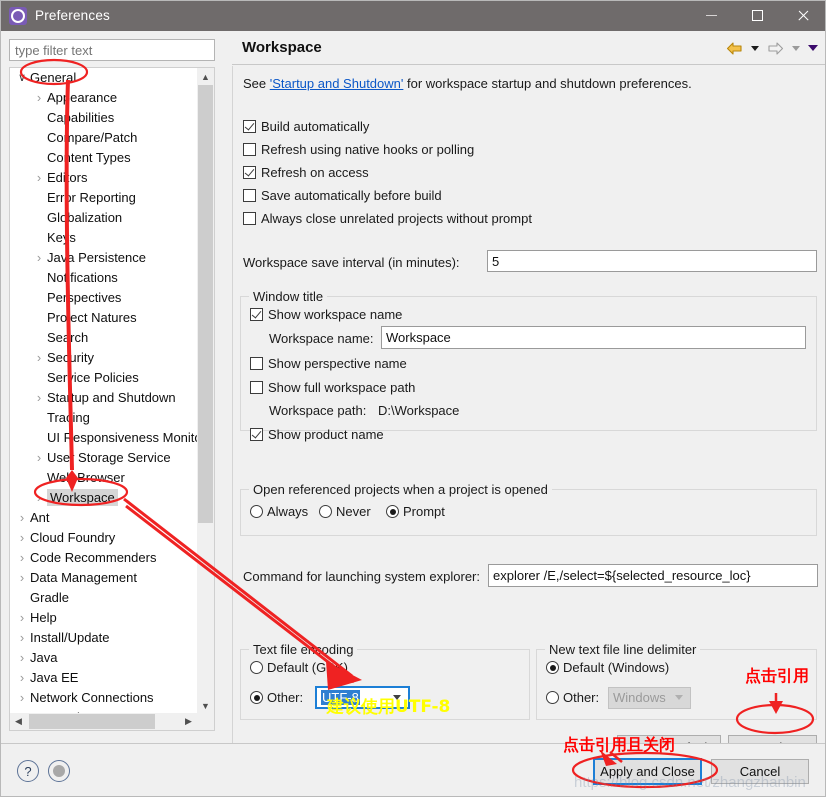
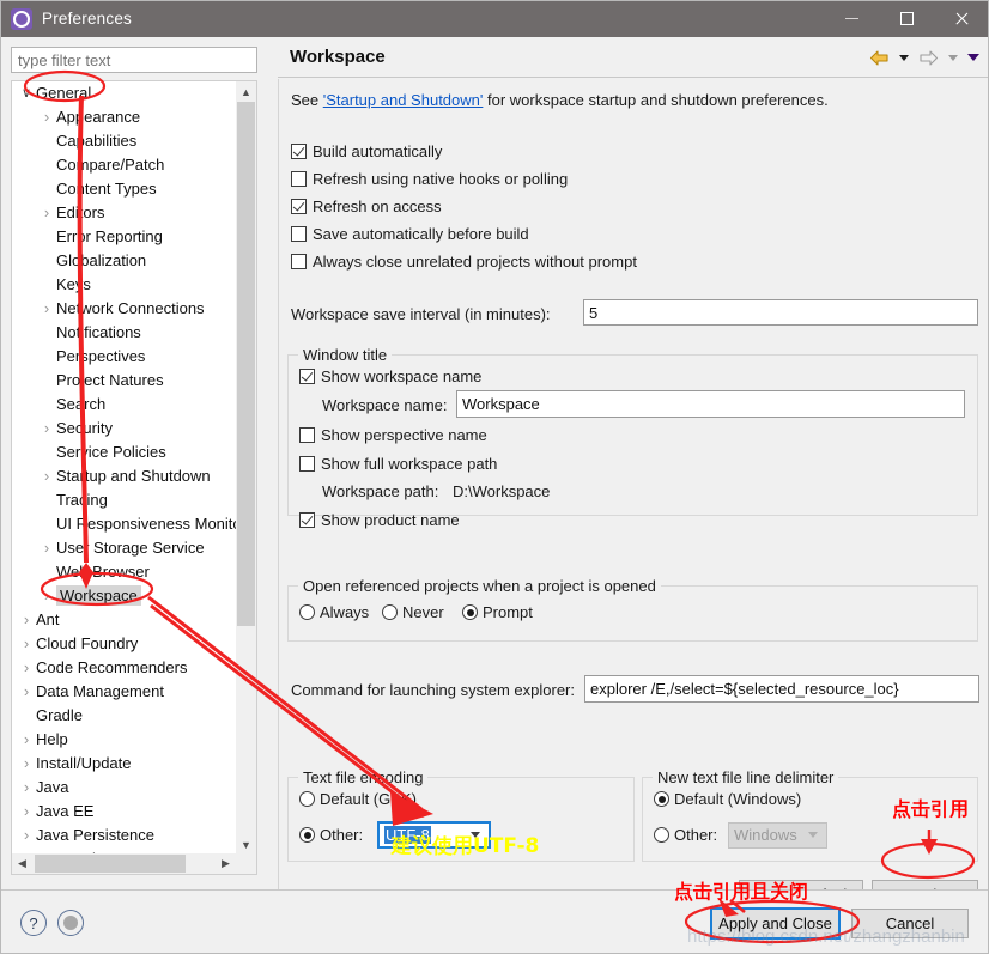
  Preferences
  type filter text
  ∨
  General
  ›
  Apearance
  Caabilities
  Compare/Patch
  Cotent Types
  ›
  Ediors
  Errr Reporting
  Globalization
  Kes
  ›
- Java Persistence
+ Network Connections
  Notfications
  Perspectives
  Proect Natures
  Search
  ›
  Security
  Serice Policies
  ›
  Statup and Shutdown
  Traing
  UI Responsiveness Monit
  ›
  Use Storage Service
  We Browser
  Workspace
  ›
  Ant
  ›
  Cloud Foundry
  ›
  Code Recommenders
  ›
  Data Management
  Gradle
  ›
  Help
  ›
  Install/Update
  ›
  Java
  ›
  Java EE
  ›
- Network Connections
+ Java Persistence
  ▲
  ▼
  ◀
  ▶
  Workspace
  See 'Startup and Shutdown' for workspace startup and shutdown preferences.
  Build automatically
  Refresh using native hooks or polling
  Refresh on access
  Save automatically before build
  Always close unrelated projects without prompt
  Workspace save interval (in minutes):
  5
  Window title
  Show workspace name
  Workspace name:
  Workspace
  Show perspective name
  Show full workspace path
  Workspace path:
  D:\Workspace
  Show product name
  Open referenced projects when a project is opened
  Always
  Never
  Prompt
  Command for launching system explorer:
  explorer /E,/select=${selected_resource_loc}
  Text file eoding
  Default (G)
  Other:
  UTF-8
  New text file line delimiter
  Default (Windows)
  Other:
  Windows
  ?
  Apply and Close
  Cancel
  点击引用
  点击引用且关闭
  建议使用UTF-8
  https://blog.csdn.net/zhangzhanbin
